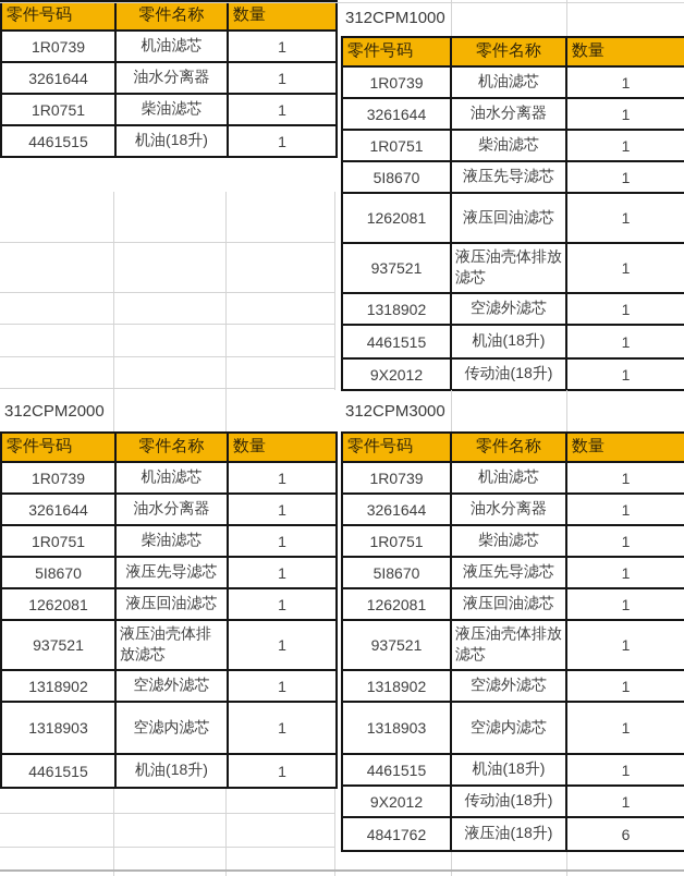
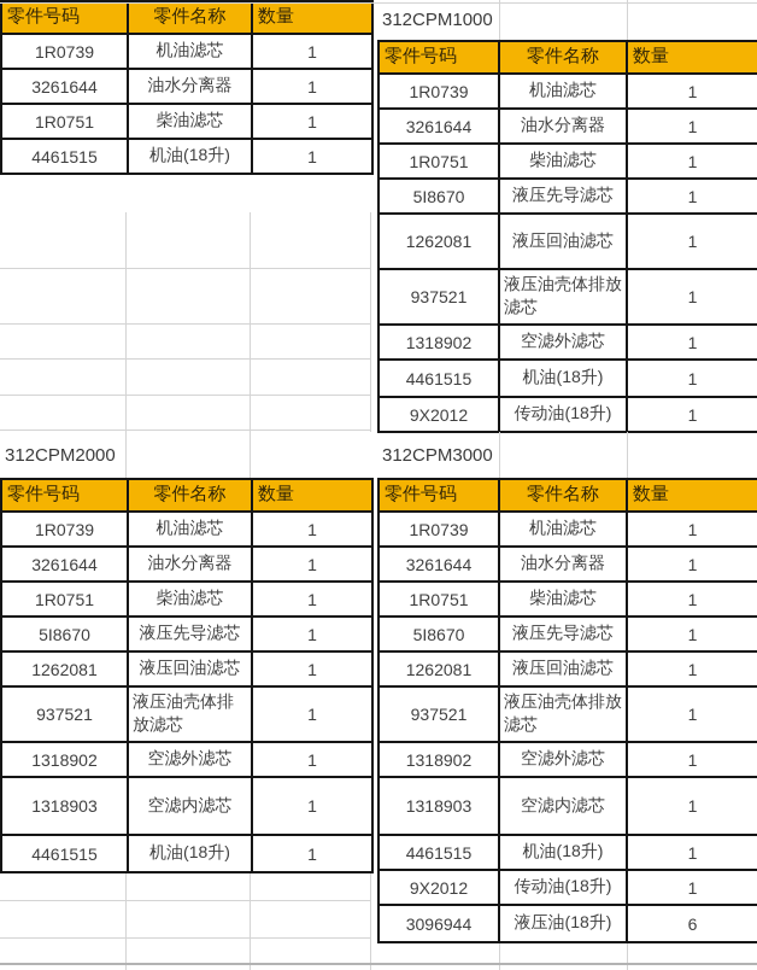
  零件号码	零件名称	数量
  1R0739	机油滤芯	1
  3261644	油水分离器	1
  1R0751	柴油滤芯	1
  4461515	机油(18升)	1
  312CPM1000
  零件号码	零件名称	数量
  1R0739	机油滤芯	1
  3261644	油水分离器	1
  1R0751	柴油滤芯	1
  5I8670	液压先导滤芯	1
  1262081	液压回油滤芯	1
  937521	液压油壳体排放滤芯	1
  1318902	空滤外滤芯	1
  4461515	机油(18升)	1
  9X2012	传动油(18升)	1
  312CPM2000
  零件号码	零件名称	数量
  1R0739	机油滤芯	1
  3261644	油水分离器	1
  1R0751	柴油滤芯	1
  5I8670	液压先导滤芯	1
  1262081	液压回油滤芯	1
  937521	液压油壳体排放滤芯	1
  1318902	空滤外滤芯	1
  1318903	空滤内滤芯	1
  4461515	机油(18升)	1
  312CPM3000
  零件号码	零件名称	数量
  1R0739	机油滤芯	1
  3261644	油水分离器	1
  1R0751	柴油滤芯	1
  5I8670	液压先导滤芯	1
  1262081	液压回油滤芯	1
  937521	液压油壳体排放滤芯	1
  1318902	空滤外滤芯	1
  1318903	空滤内滤芯	1
  4461515	机油(18升)	1
  9X2012	传动油(18升)	1
- 4841762	液压油(18升)	6
+ 3096944	液压油(18升)	6
